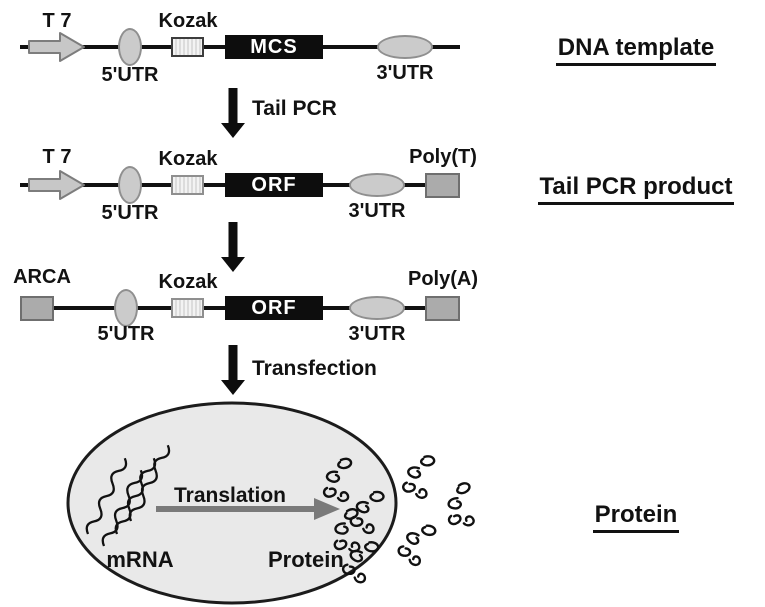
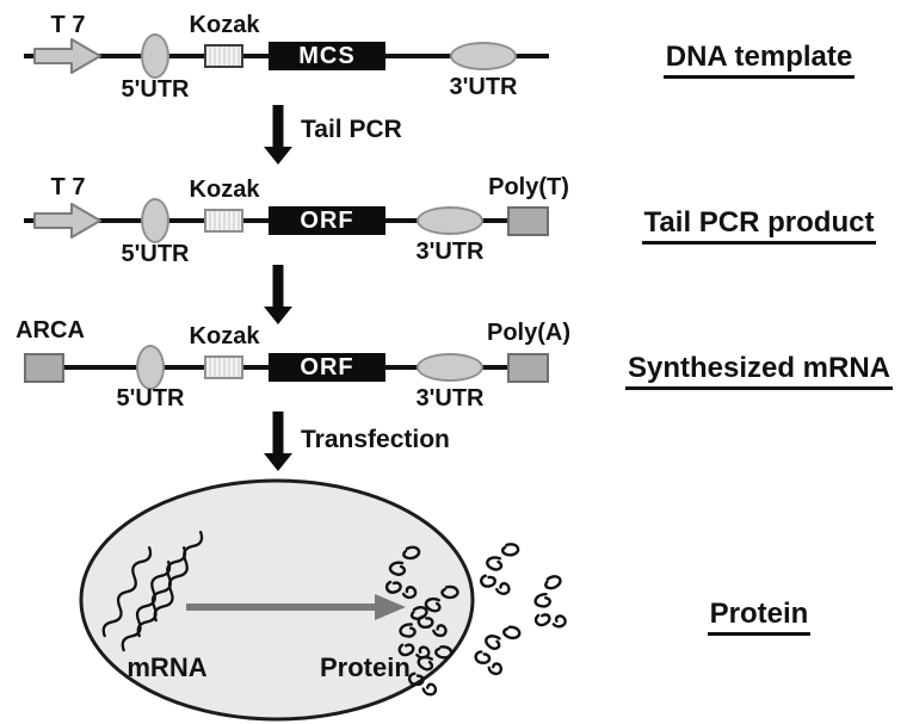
  T 7
  5'UTR
  Kozak
  MCS
  3'UTR
  DNA template
  Tail PCR
  T 7
  5'UTR
  Kozak
  ORF
  3'UTR
  Poly(T)
  Tail PCR product
  ARCA
  5'UTR
  Kozak
  ORF
  3'UTR
  Poly(A)
+ Synthesized mRNA
  Transfection
- Translation
  mRNA
  Protein
  Protein
